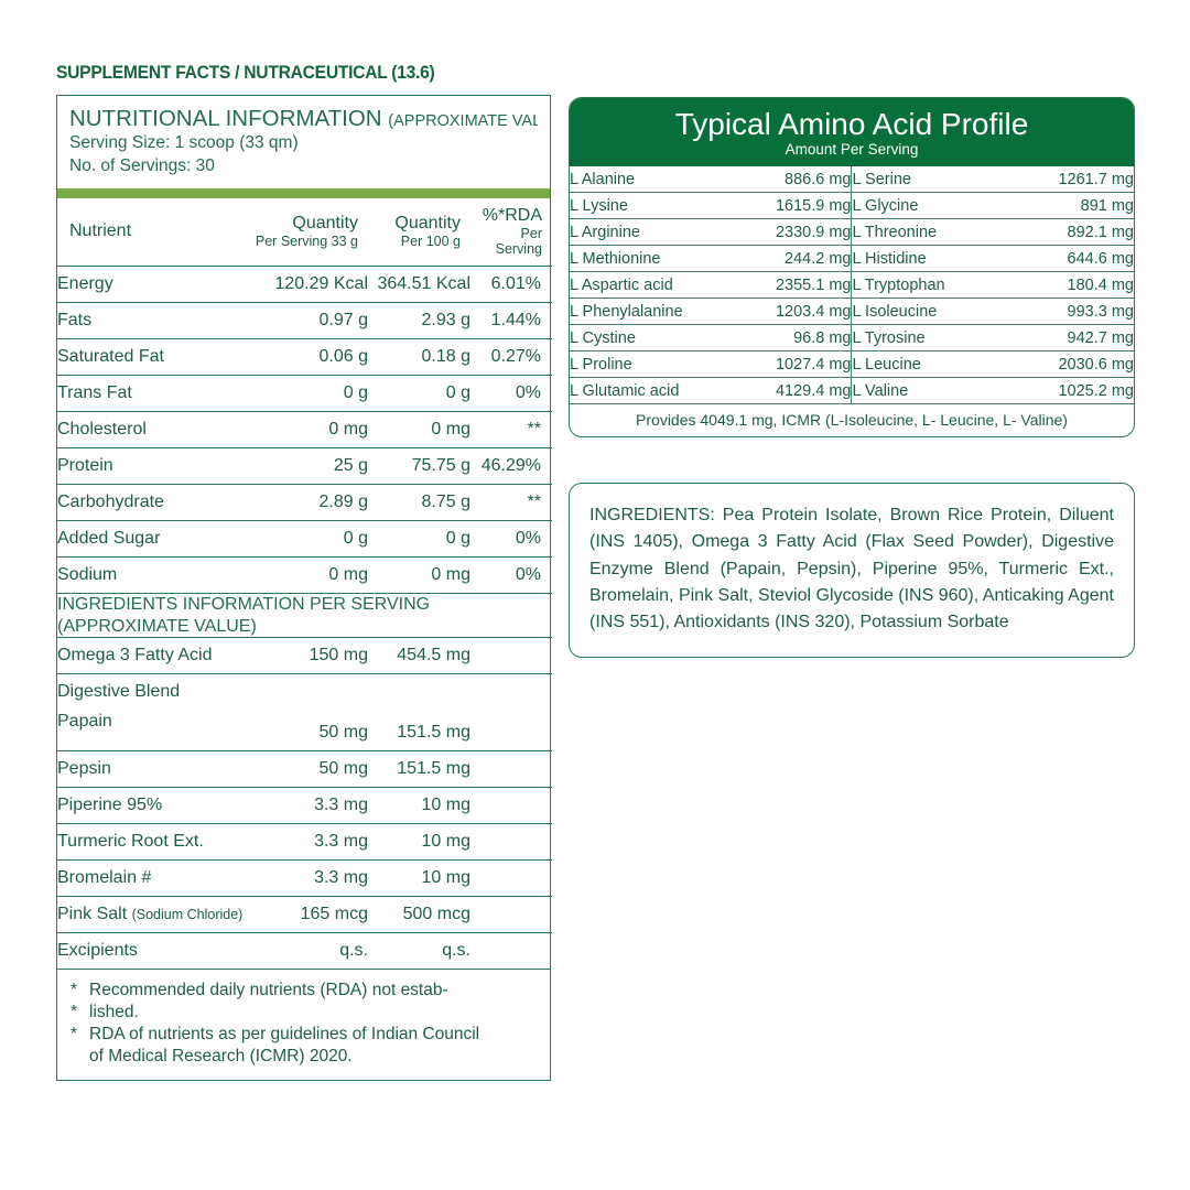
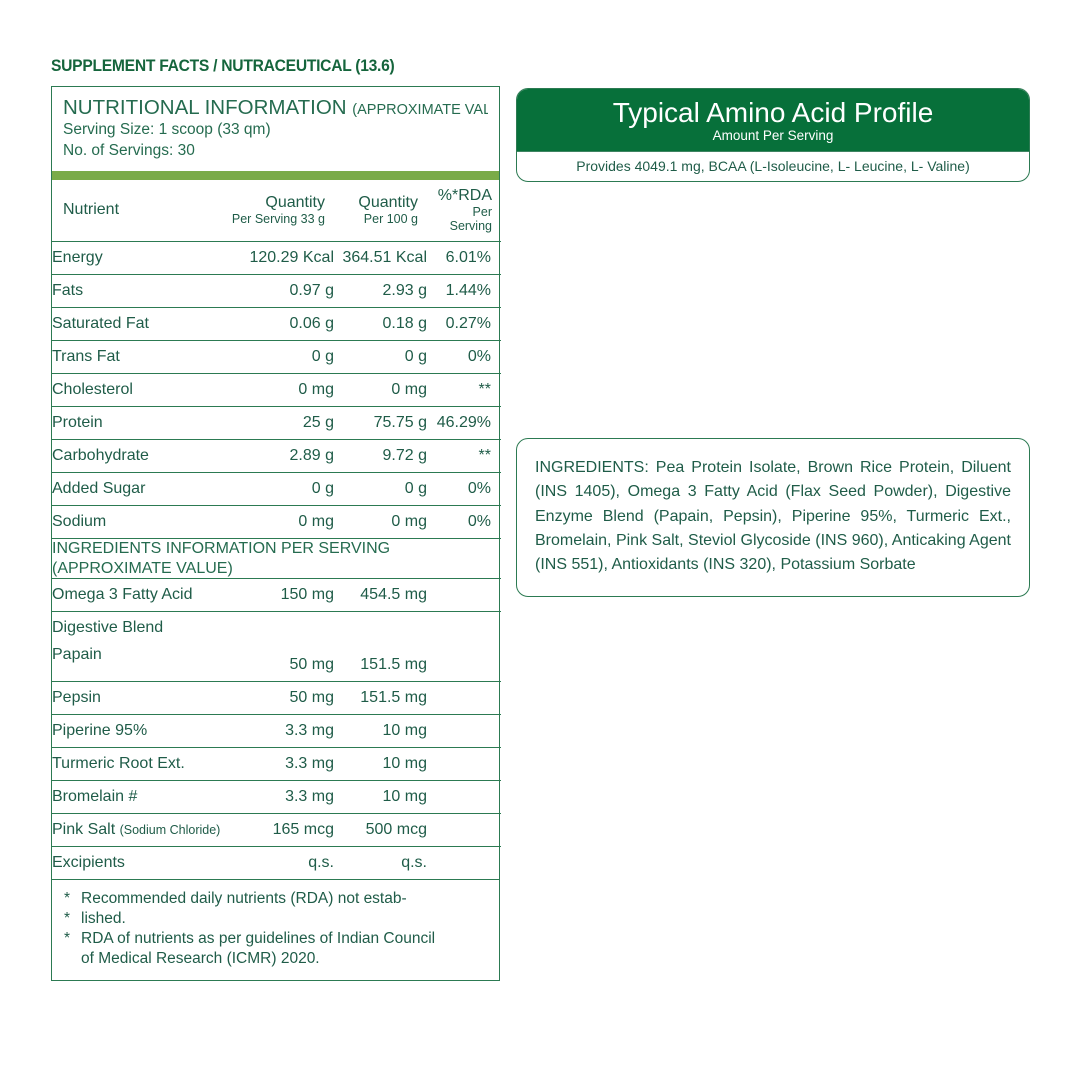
  SUPPLEMENT FACTS / NUTRACEUTICAL (13.6)
  NUTRITIONAL INFORMATION (APPROXIMATE VAL
  Serving Size: 1 scoop (33 qm)
  No. of Servings: 30
  Nutrient	Quantity Per Serving 33 g	Quantity Per 100 g	%*RDA Per Serving
  Energy	120.29 Kcal	364.51 Kcal	6.01%
  Fats	0.97 g	2.93 g	1.44%
  Saturated Fat	0.06 g	0.18 g	0.27%
  Trans Fat	0 g	0 g	0%
  Cholesterol	0 mg	0 mg	**
  Protein	25 g	75.75 g	46.29%
- Carbohydrate	2.89 g	8.75 g	**
+ Carbohydrate	2.89 g	9.72 g	**
  Added Sugar	0 g	0 g	0%
  Sodium	0 mg	0 mg	0%
  INGREDIENTS INFORMATION PER SERVING (APPROXIMATE VALUE)
  Omega 3 Fatty Acid	150 mg	454.5 mg
  Digestive Blend Papain	50 mg	151.5 mg
  Pepsin	50 mg	151.5 mg
  Piperine 95%	3.3 mg	10 mg
  Turmeric Root Ext.	3.3 mg	10 mg
  Bromelain #	3.3 mg	10 mg
  Pink Salt (Sodium Chloride)	165 mcg	500 mcg
  Excipients	q.s.	q.s.
  *
  Recommended daily nutrients (RDA) not estab-
  *
  lished.
  *
  RDA of nutrients as per guidelines of Indian Council
  of Medical Research (ICMR) 2020.
  Typical Amino Acid Profile
  Amount Per Serving
- L Alanine	886.6 mg	L Serine	1261.7 mg
- L Lysine	1615.9 mg	L Glycine	891 mg
- L Arginine	2330.9 mg	L Threonine	892.1 mg
- L Methionine	244.2 mg	L Histidine	644.6 mg
- L Aspartic acid	2355.1 mg	L Tryptophan	180.4 mg
- L Phenylalanine	1203.4 mg	L Isoleucine	993.3 mg
- L Cystine	96.8 mg	L Tyrosine	942.7 mg
- L Proline	1027.4 mg	L Leucine	2030.6 mg
- L Glutamic acid	4129.4 mg	L Valine	1025.2 mg
- Provides 4049.1 mg, ICMR (L-Isoleucine, L- Leucine, L- Valine)
+ Provides 4049.1 mg, BCAA (L-Isoleucine, L- Leucine, L- Valine)
  INGREDIENTS: Pea Protein Isolate, Brown Rice Protein, Diluent (INS 1405), Omega 3 Fatty Acid (Flax Seed Powder), Digestive Enzyme Blend (Papain, Pepsin), Piperine 95%, Turmeric Ext., Bromelain, Pink Salt, Steviol Glycoside (INS 960), Anticaking Agent (INS 551), Antioxidants (INS 320), Potassium Sorbate
